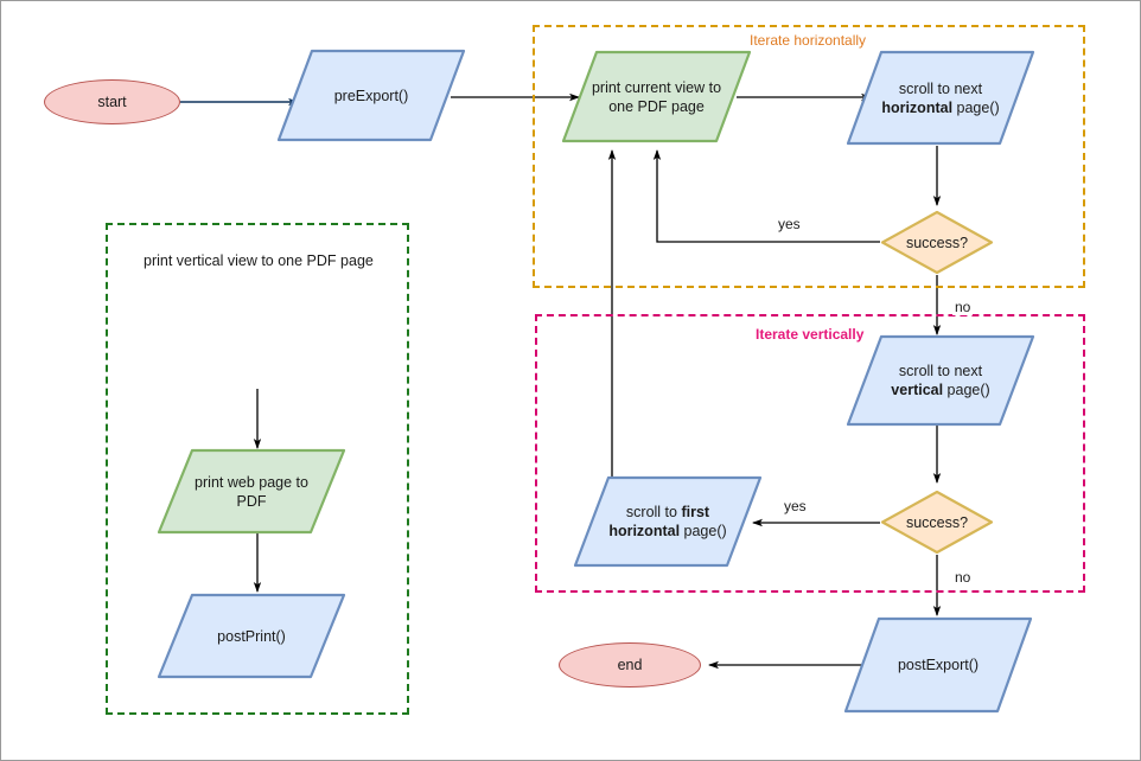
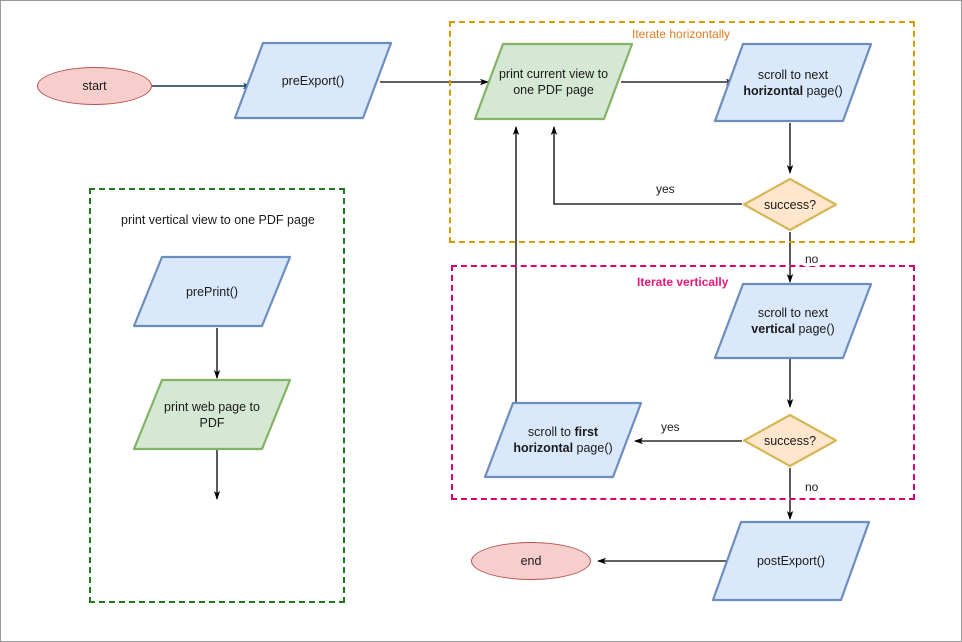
  Iterate horizontally
  Iterate vertically
  print vertical view to one PDF page
  start
  preExport()
  print current view to
  one PDF page
  scroll to next
  horizontal page()
  success?
  scroll to next
  vertical page()
  success?
  scroll to first
  horizontal page()
  postExport()
  end
+ prePrint()
  print web page to
  PDF
- postPrint()
  yes
  no
  yes
  no
